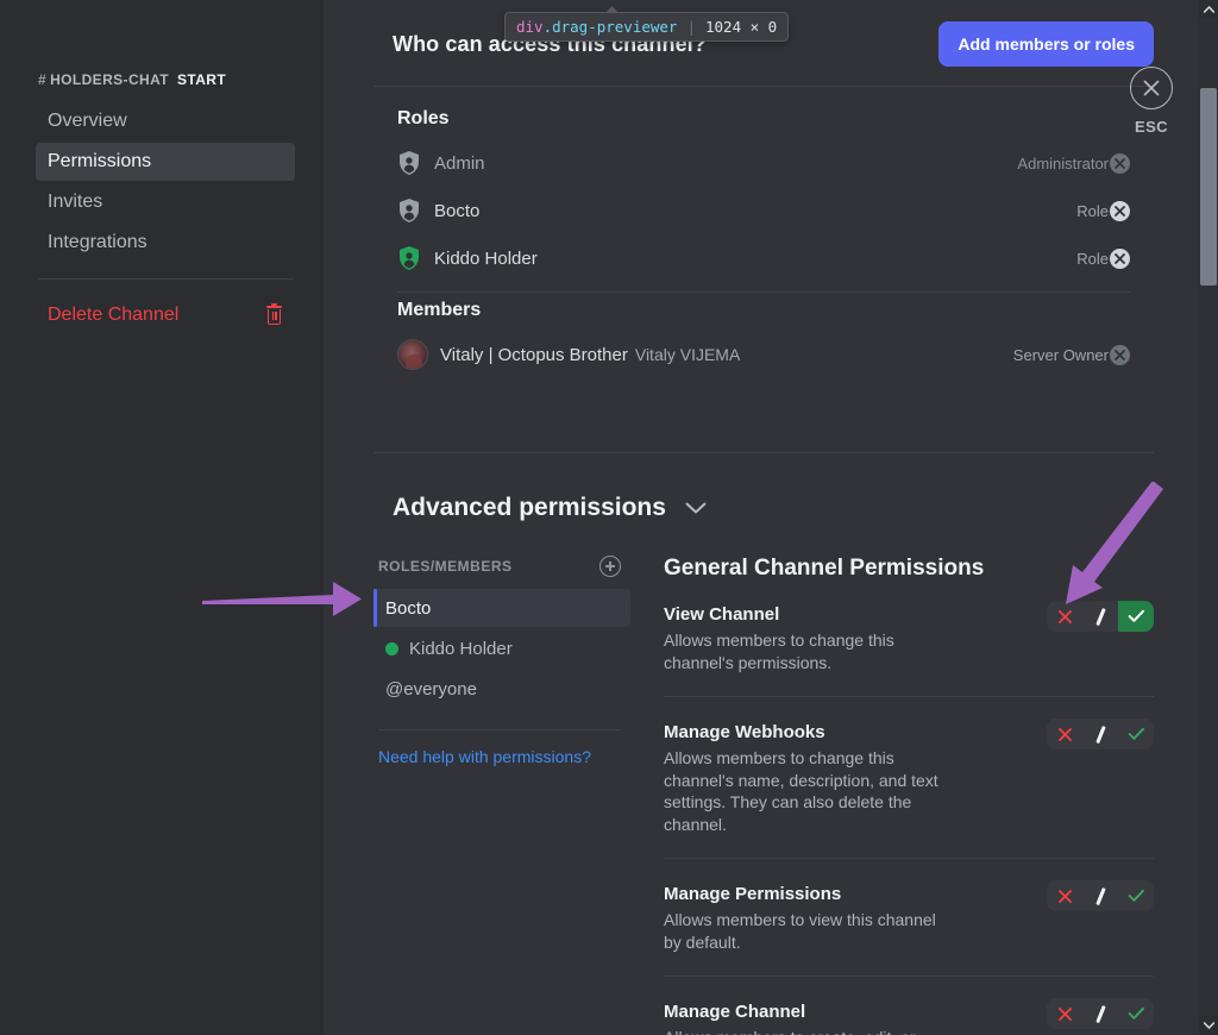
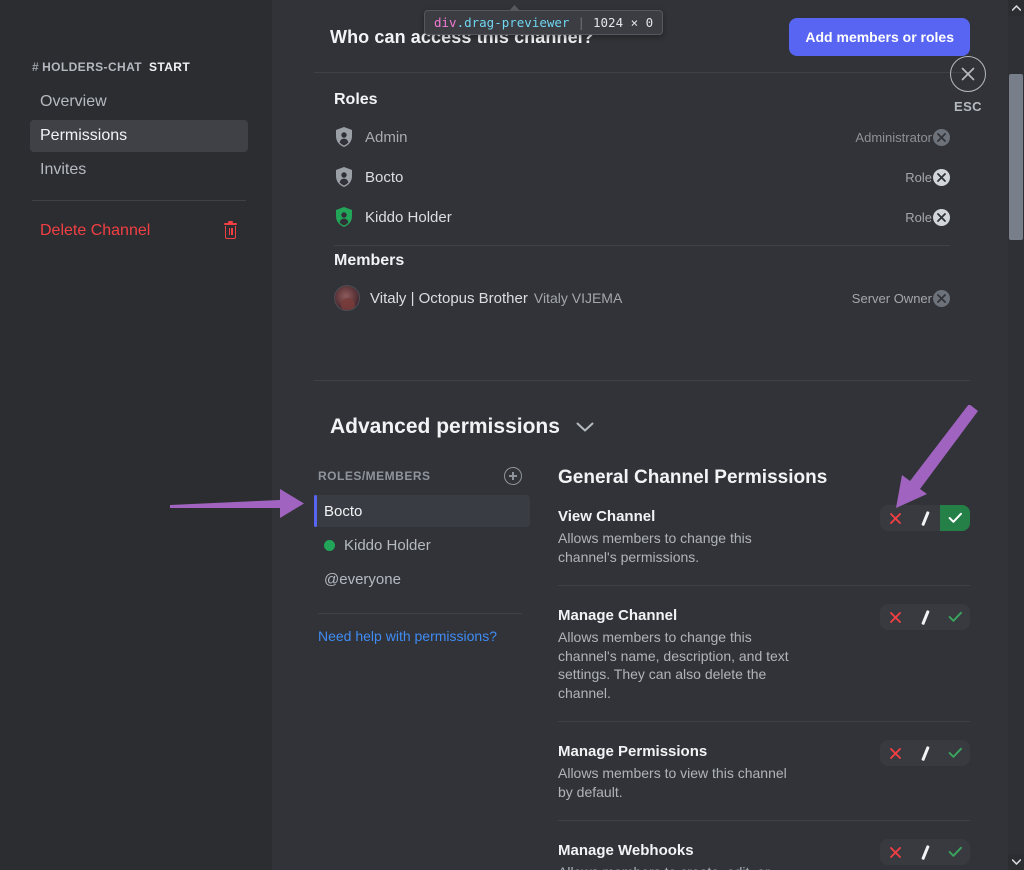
  #
  HOLDERS-CHAT
  START
  Overview
  Permissions
  Invites
- Integrations
  Delete Channel
  Who can access this channel?
  Add members or roles
  Roles
  Admin
  Administrator
  Bocto
  Role
  Kiddo Holder
  Role
  Members
  Vitaly | Octopus Brother
  Vitaly VIJEMA
  Server Owner
  Advanced permissions
  ROLES/MEMBERS
  Bocto
  Kiddo Holder
  @everyone
  Need help with permissions?
  General Channel Permissions
  View Channel
  Allows members to change this channel's permissions.
- Manage Webhooks
+ Manage Channel
  Allows members to change this channel's name, description, and text settings. They can also delete the channel.
  Manage Permissions
  Allows members to view this channel by default.
- Manage Channel
+ Manage Webhooks
  ESC
  div.drag-previewer
  |
  1024 × 0
